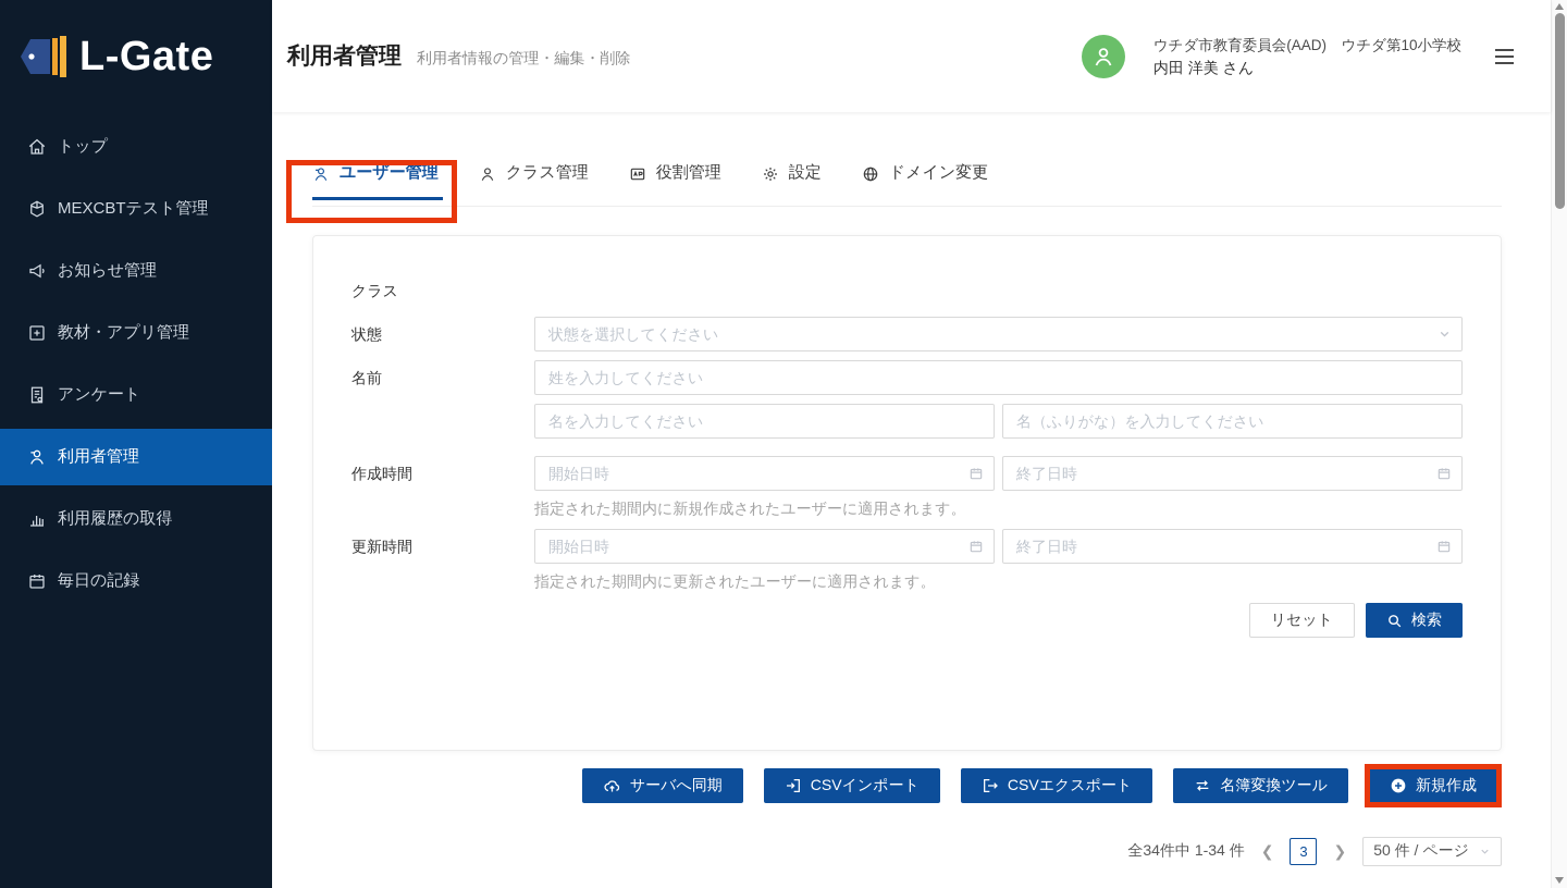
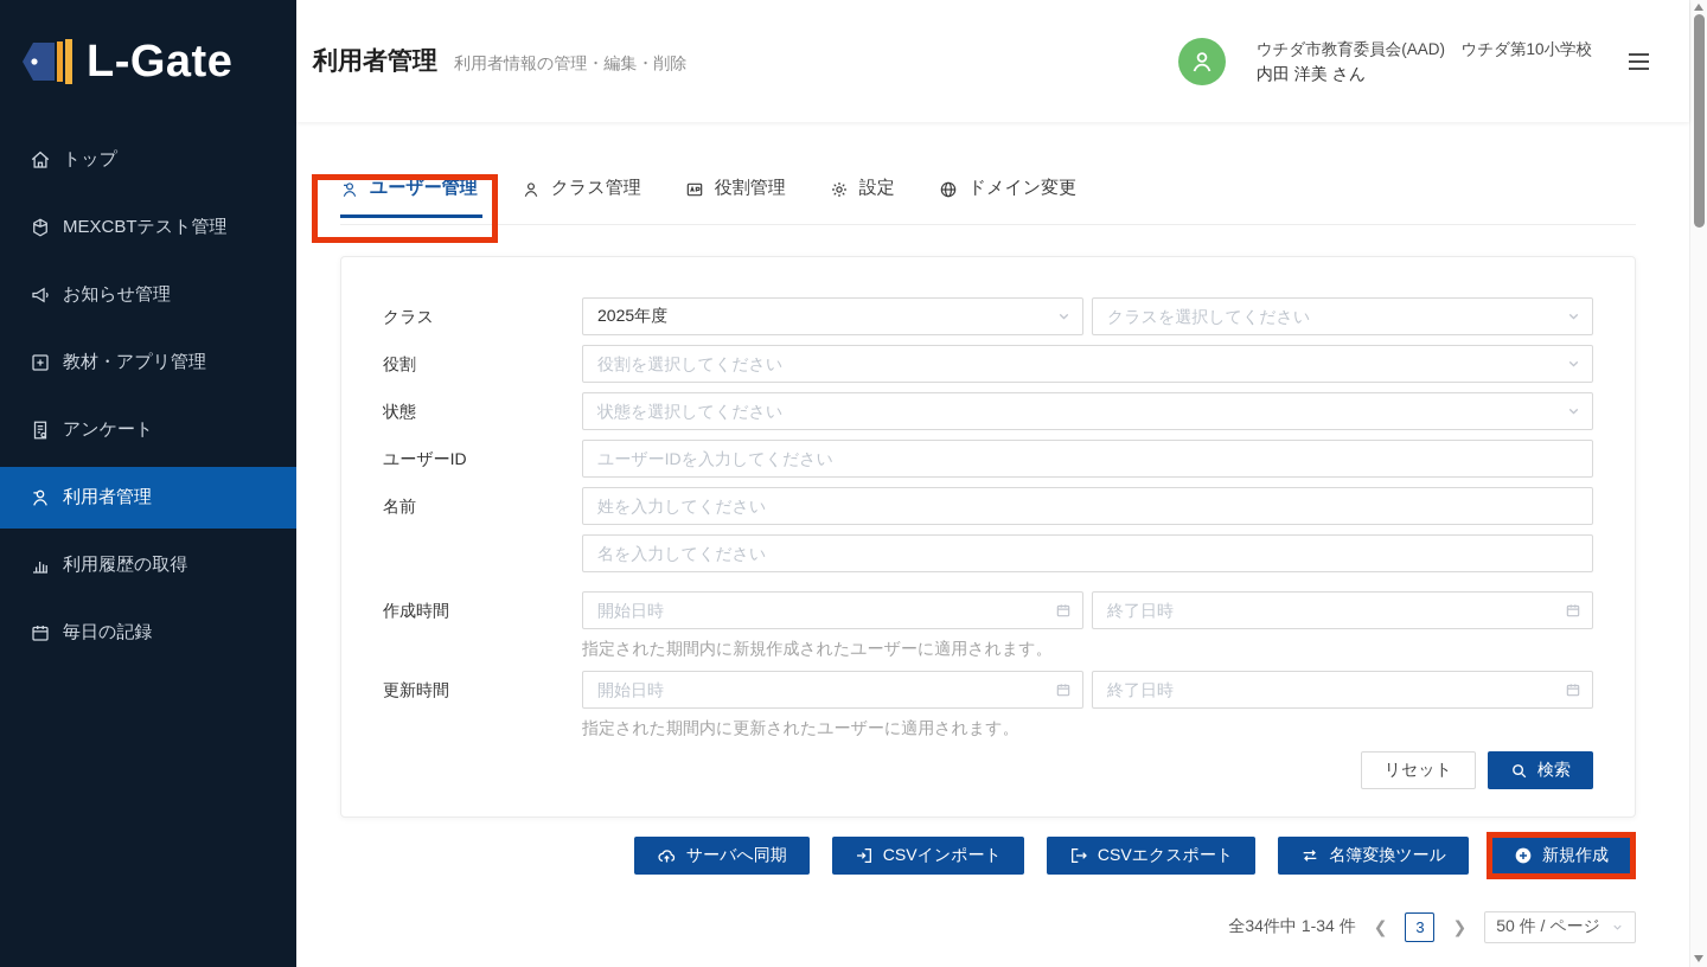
  L-Gate
  トップ
  MEXCBTテスト管理
  お知らせ管理
  教材・アプリ管理
  アンケート
  利用者管理
  利用履歴の取得
  毎日の記録
  利用者管理
  利用者情報の管理・編集・削除
  ウチダ市教育委員会(AAD) ウチダ第10小学校
  内田 洋美 さん
  ユーザー管理
  クラス管理
  役割管理
  設定
  ドメイン変更
  クラス
+ 2025年度
+ クラスを選択してください
+ 役割
+ 役割を選択してください
  状態
  状態を選択してください
+ ユーザーID
+ ユーザーIDを入力してください
  名前
  姓を入力してください
  名を入力してください
- 名（ふりがな）を入力してください
  作成時間
  開始日時
  終了日時
  指定された期間内に新規作成されたユーザーに適用されます。
  更新時間
  開始日時
  終了日時
  指定された期間内に更新されたユーザーに適用されます。
  リセット
  検索
  サーバへ同期
  CSVインポート
  CSVエクスポート
  名簿変換ツール
  新規作成
  全34件中 1-34 件
  ❮
  3
  ❯
  50 件 / ページ
